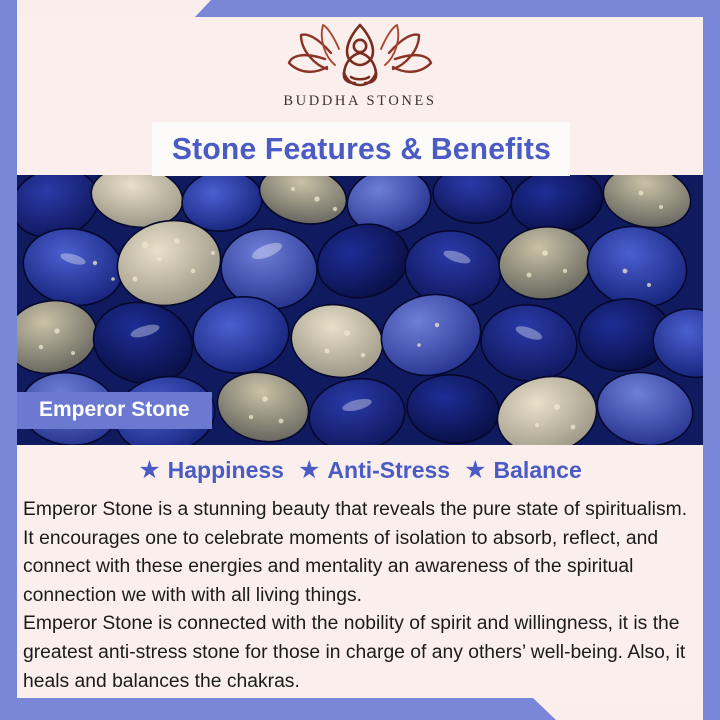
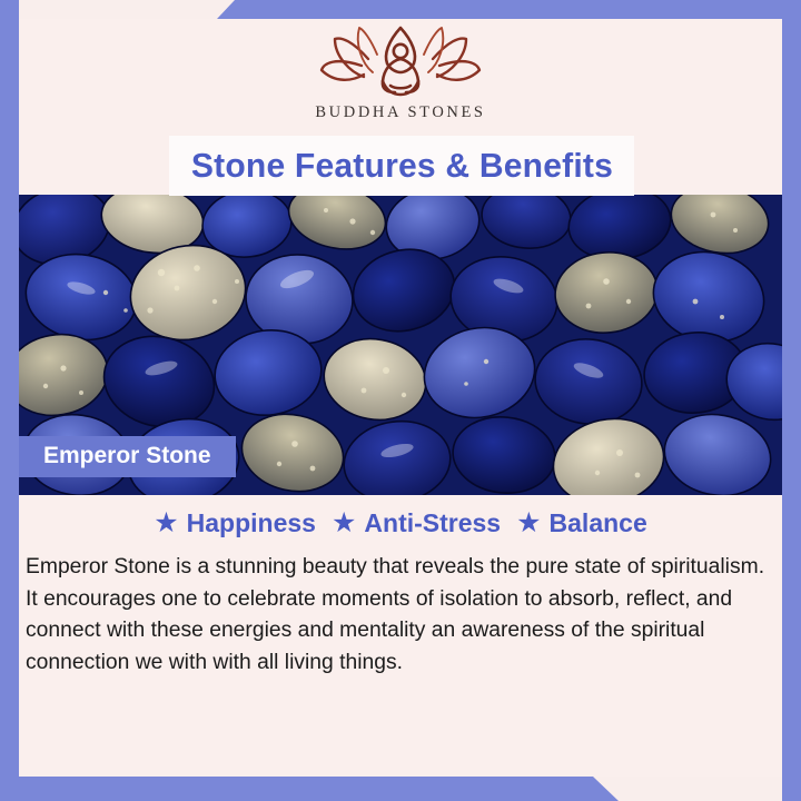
  BUDDHA STONES
  Stone Features & Benefits
  Emperor Stone
  ★
  Happiness
  ★
  Anti-Stress
  ★
  Balance
  Emperor Stone is a stunning beauty that reveals the pure state of spiritualism. It encourages one to celebrate moments of isolation to absorb, reflect, and connect with these energies and mentality an awareness of the spiritual connection we with with all living things.
- Emperor Stone is connected with the nobility of spirit and willingness, it is the greatest anti-stress stone for those in charge of any others’ well-being. Also, it heals and balances the chakras.
